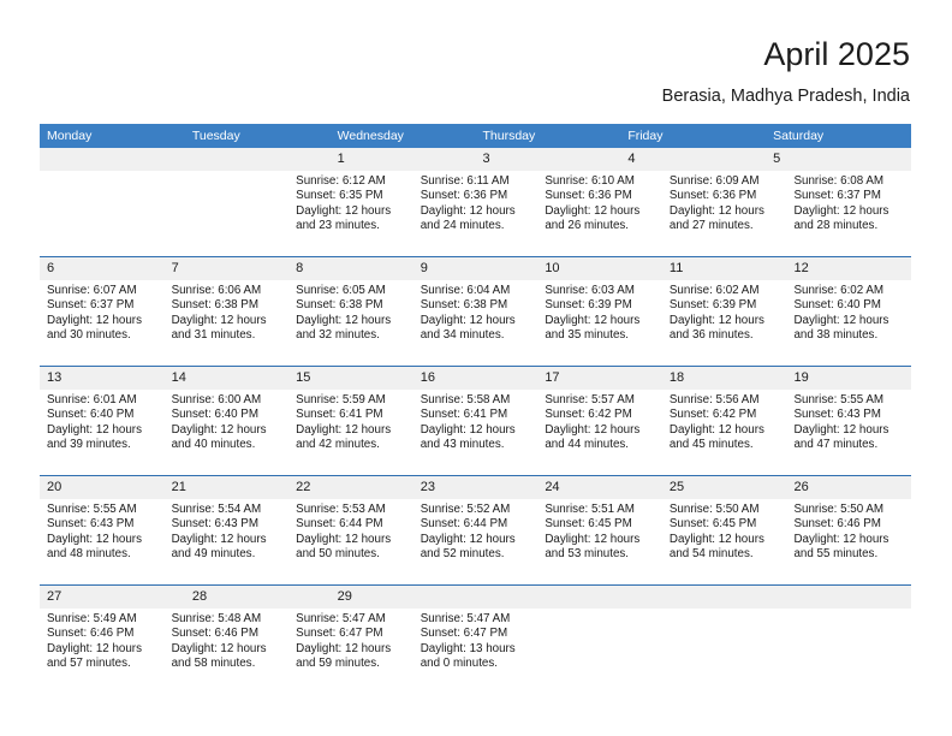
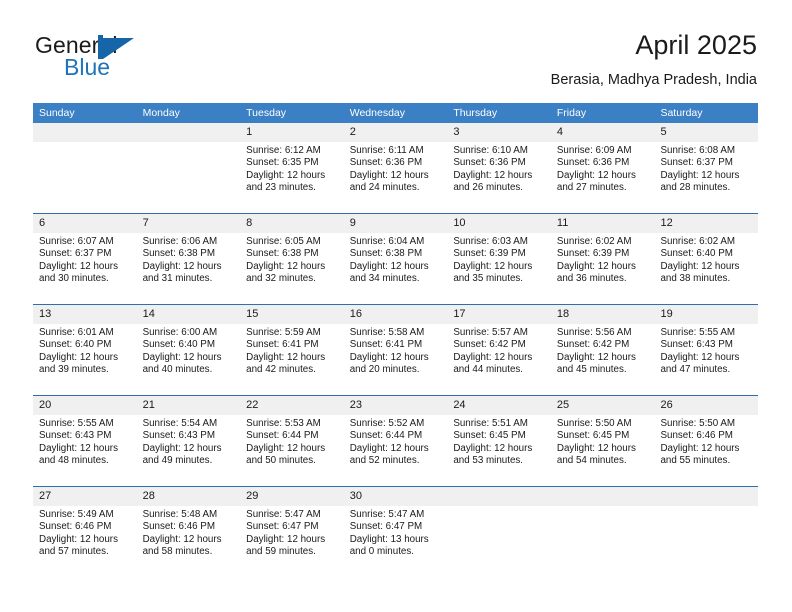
+ General
+ Blue
  April 2025
  Berasia, Madhya Pradesh, India
+ Sunday
  Monday
  Tuesday
  Wednesday
  Thursday
  Friday
  Saturday
  1
+ 2
  3
  4
  5
  Sunrise: 6:12 AM
  Sunset: 6:35 PM
  Daylight: 12 hours
  and 23 minutes.
  Sunrise: 6:11 AM
  Sunset: 6:36 PM
  Daylight: 12 hours
  and 24 minutes.
  Sunrise: 6:10 AM
  Sunset: 6:36 PM
  Daylight: 12 hours
  and 26 minutes.
  Sunrise: 6:09 AM
  Sunset: 6:36 PM
  Daylight: 12 hours
  and 27 minutes.
  Sunrise: 6:08 AM
  Sunset: 6:37 PM
  Daylight: 12 hours
  and 28 minutes.
  6
  7
  8
  9
  10
  11
  12
  Sunrise: 6:07 AM
  Sunset: 6:37 PM
  Daylight: 12 hours
  and 30 minutes.
  Sunrise: 6:06 AM
  Sunset: 6:38 PM
  Daylight: 12 hours
  and 31 minutes.
  Sunrise: 6:05 AM
  Sunset: 6:38 PM
  Daylight: 12 hours
  and 32 minutes.
  Sunrise: 6:04 AM
  Sunset: 6:38 PM
  Daylight: 12 hours
  and 34 minutes.
  Sunrise: 6:03 AM
  Sunset: 6:39 PM
  Daylight: 12 hours
  and 35 minutes.
  Sunrise: 6:02 AM
  Sunset: 6:39 PM
  Daylight: 12 hours
  and 36 minutes.
  Sunrise: 6:02 AM
  Sunset: 6:40 PM
  Daylight: 12 hours
  and 38 minutes.
  13
  14
  15
  16
  17
  18
  19
  Sunrise: 6:01 AM
  Sunset: 6:40 PM
  Daylight: 12 hours
  and 39 minutes.
  Sunrise: 6:00 AM
  Sunset: 6:40 PM
  Daylight: 12 hours
  and 40 minutes.
  Sunrise: 5:59 AM
  Sunset: 6:41 PM
  Daylight: 12 hours
  and 42 minutes.
  Sunrise: 5:58 AM
  Sunset: 6:41 PM
  Daylight: 12 hours
- and 43 minutes.
+ and 20 minutes.
  Sunrise: 5:57 AM
  Sunset: 6:42 PM
  Daylight: 12 hours
  and 44 minutes.
  Sunrise: 5:56 AM
  Sunset: 6:42 PM
  Daylight: 12 hours
  and 45 minutes.
  Sunrise: 5:55 AM
  Sunset: 6:43 PM
  Daylight: 12 hours
  and 47 minutes.
  20
  21
  22
  23
  24
  25
  26
  Sunrise: 5:55 AM
  Sunset: 6:43 PM
  Daylight: 12 hours
  and 48 minutes.
  Sunrise: 5:54 AM
  Sunset: 6:43 PM
  Daylight: 12 hours
  and 49 minutes.
  Sunrise: 5:53 AM
  Sunset: 6:44 PM
  Daylight: 12 hours
  and 50 minutes.
  Sunrise: 5:52 AM
  Sunset: 6:44 PM
  Daylight: 12 hours
  and 52 minutes.
  Sunrise: 5:51 AM
  Sunset: 6:45 PM
  Daylight: 12 hours
  and 53 minutes.
  Sunrise: 5:50 AM
  Sunset: 6:45 PM
  Daylight: 12 hours
  and 54 minutes.
  Sunrise: 5:50 AM
  Sunset: 6:46 PM
  Daylight: 12 hours
  and 55 minutes.
  27
  28
  29
+ 30
  Sunrise: 5:49 AM
  Sunset: 6:46 PM
  Daylight: 12 hours
  and 57 minutes.
  Sunrise: 5:48 AM
  Sunset: 6:46 PM
  Daylight: 12 hours
  and 58 minutes.
  Sunrise: 5:47 AM
  Sunset: 6:47 PM
  Daylight: 12 hours
  and 59 minutes.
  Sunrise: 5:47 AM
  Sunset: 6:47 PM
  Daylight: 13 hours
  and 0 minutes.
